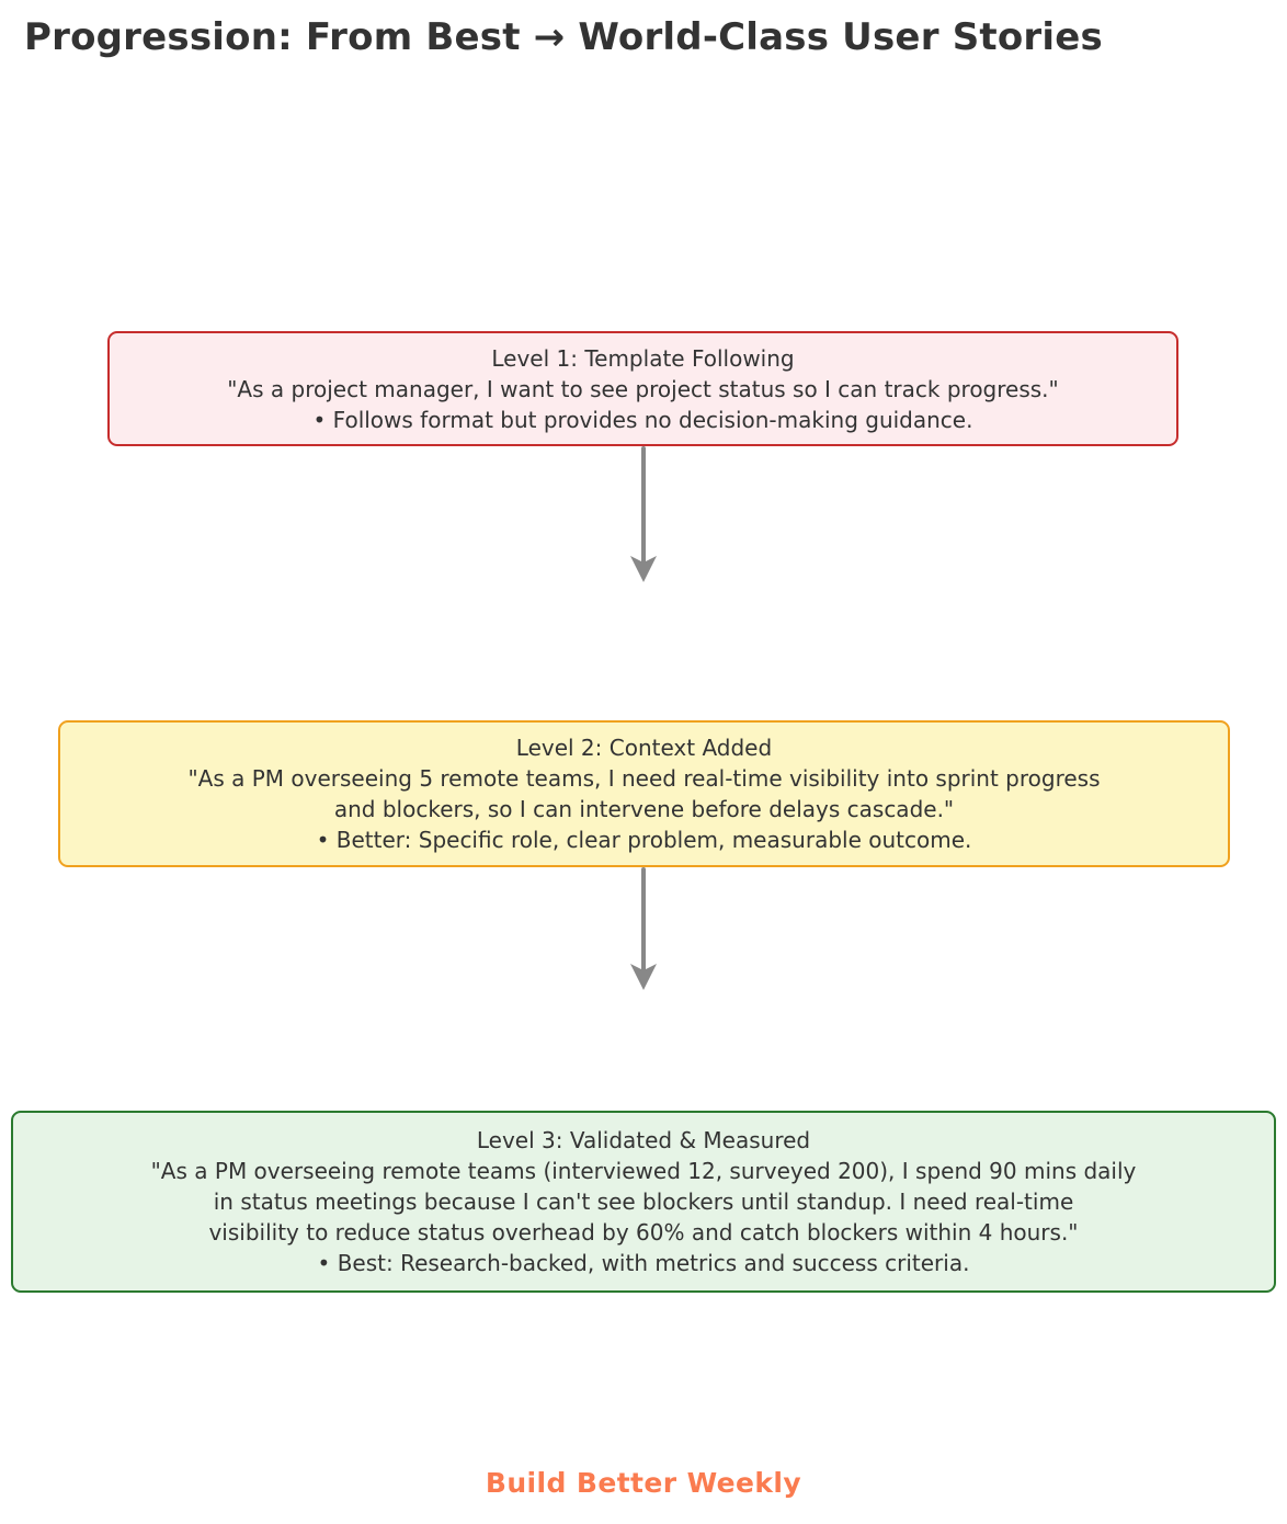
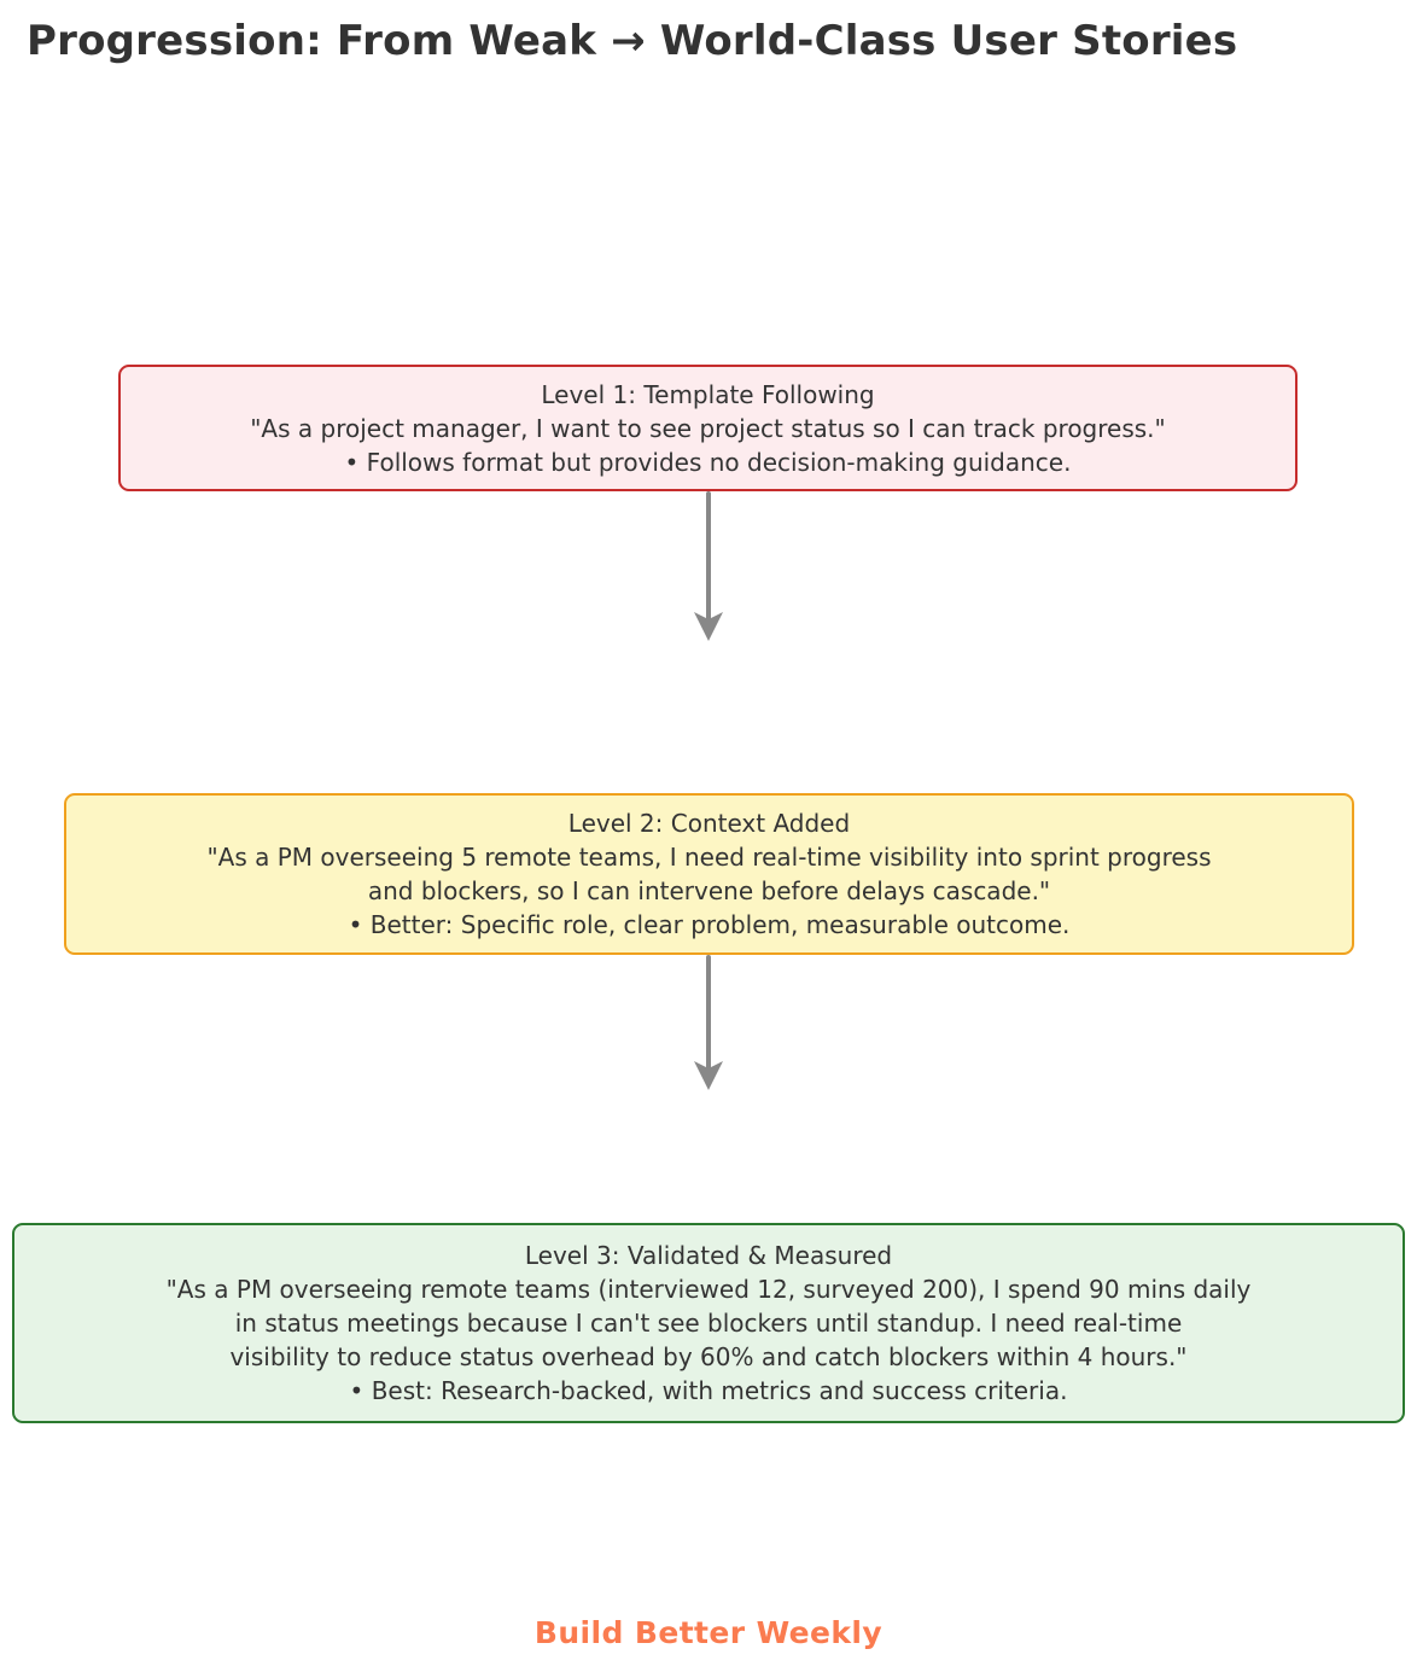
- Progression: From Best → World-Class User Stories
+ Progression: From Weak → World-Class User Stories
  Level 1: Template Following
  "As a project manager, I want to see project status so I can track progress."
  • Follows format but provides no decision-making guidance.
  Level 2: Context Added
  "As a PM overseeing 5 remote teams, I need real-time visibility into sprint progress
  and blockers, so I can intervene before delays cascade."
  • Better: Specific role, clear problem, measurable outcome.
  Level 3: Validated & Measured
  "As a PM overseeing remote teams (interviewed 12, surveyed 200), I spend 90 mins daily
  in status meetings because I can't see blockers until standup. I need real-time
  visibility to reduce status overhead by 60% and catch blockers within 4 hours."
  • Best: Research-backed, with metrics and success criteria.
  Build Better Weekly
